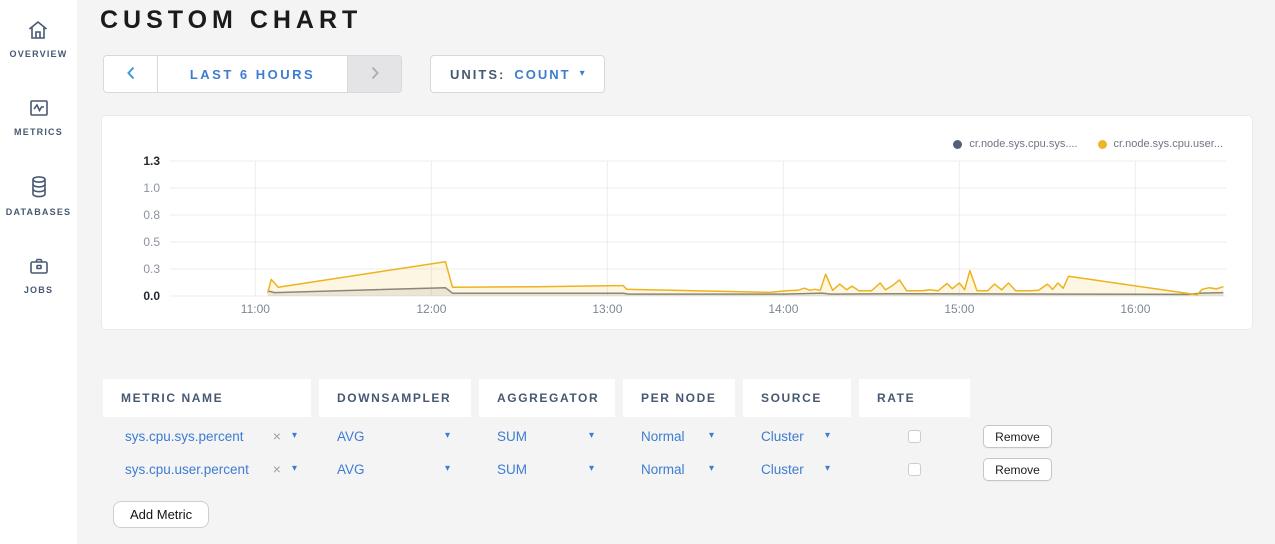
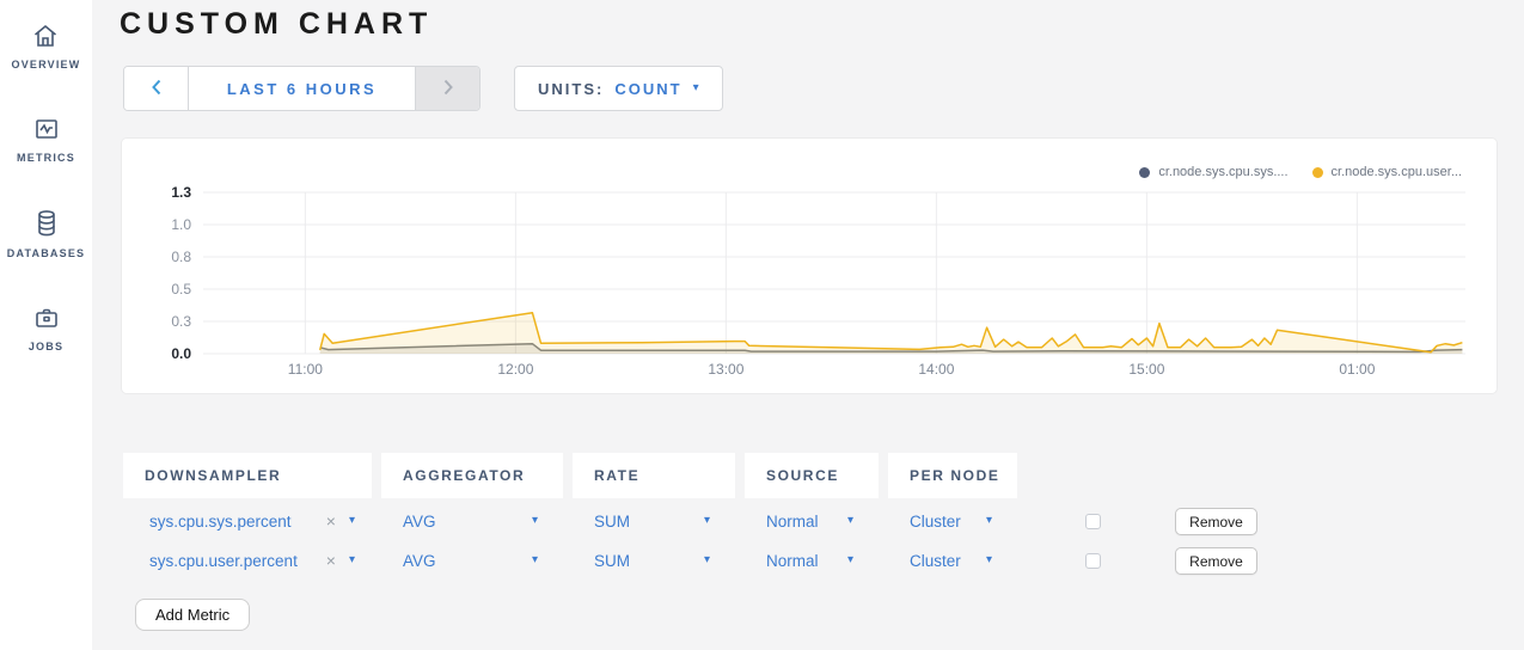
  OVERVIEW
  METRICS
  DATABASES
  JOBS
  CUSTOM CHART
  LAST 6 HOURS
  UNITS:
  COUNT
  ▾
  1.3
  1.0
  0.8
  0.5
  0.3
  0.0
  11:00
  12:00
  13:00
  14:00
  15:00
- 16:00
+ 01:00
  cr.node.sys.cpu.sys....
  cr.node.sys.cpu.user...
- METRIC NAME
  DOWNSAMPLER
  AGGREGATOR
- PER NODE
+ RATE
  SOURCE
- RATE
+ PER NODE
  sys.cpu.sys.percent
  ×
  ▾
  AVG
  ▾
  SUM
  ▾
  Normal
  ▾
  Cluster
  ▾
  Remove
  sys.cpu.user.percent
  ×
  ▾
  AVG
  ▾
  SUM
  ▾
  Normal
  ▾
  Cluster
  ▾
  Remove
  Add Metric
